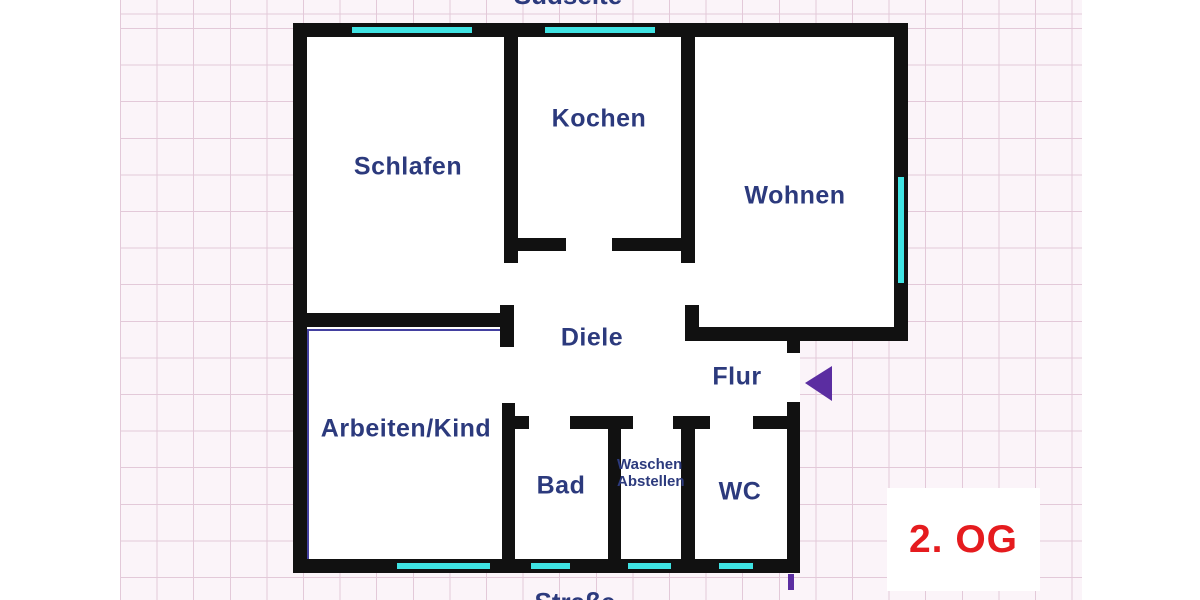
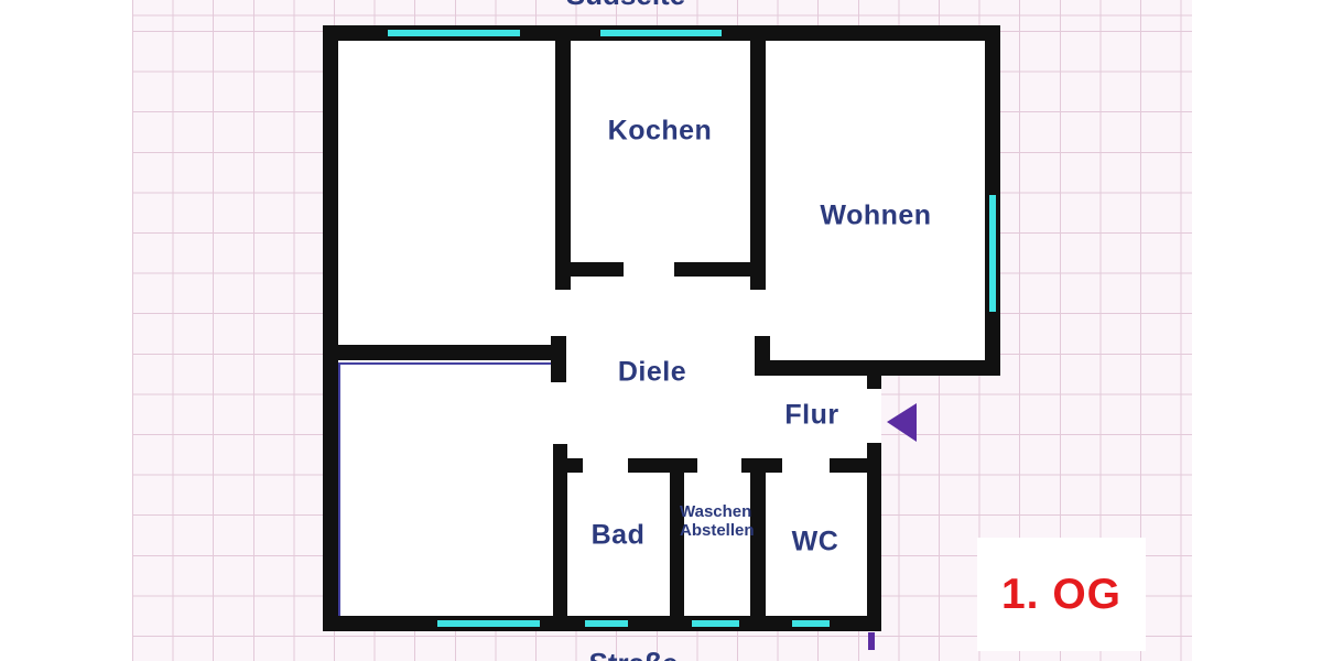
- Schlafen
  Kochen
  Wohnen
  Diele
  Flur
- Arbeiten/Kind
  Bad
  WC
  Waschen
  Abstellen
- 2. OG
+ 1. OG
